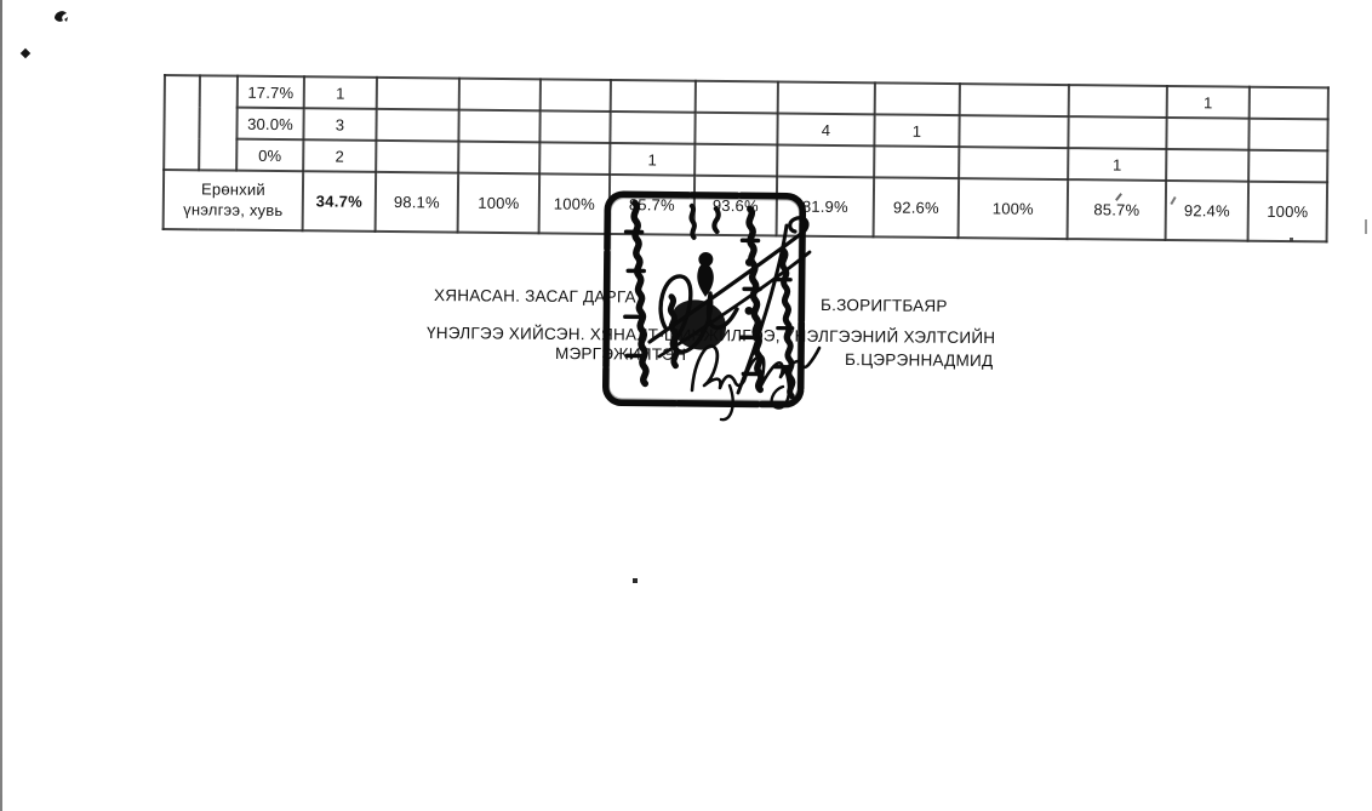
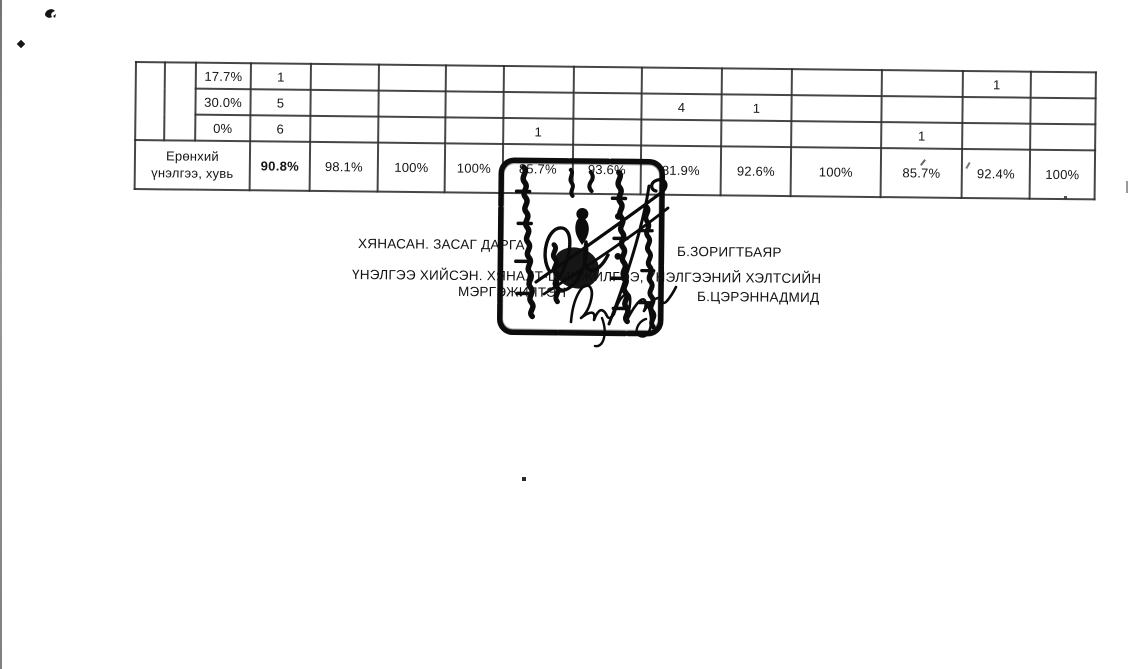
  		17.7%	1										1
- 30.0%	3						4	1
+ 30.0%	5						4	1
- 0%	2				1					1
+ 0%	6				1					1
- Ерөнхий үнэлгээ, хувь	34.7%	98.1%	100%	100%	5.7%	93.6%	81.9%	92.6%	100%	85.7%	92.4%	100%
+ Ерөнхий үнэлгээ, хувь	90.8%	98.1%	100%	100%	5.7%	93.6%	81.9%	92.6%	100%	85.7%	92.4%	100%
  ХЯНАСАН. ЗАСАГ ДАРГА
  Б.ЗОРИГТБАЯР
  ҮНЭЛГЭЭ ХИЙСЭН. ХНАТШИЛЭ,ЭЛГЭЭНИЙ ХЭЛТСИЙН
  МЭРГЖТЭН
  Б.ЦЭРЭННАДМИД
